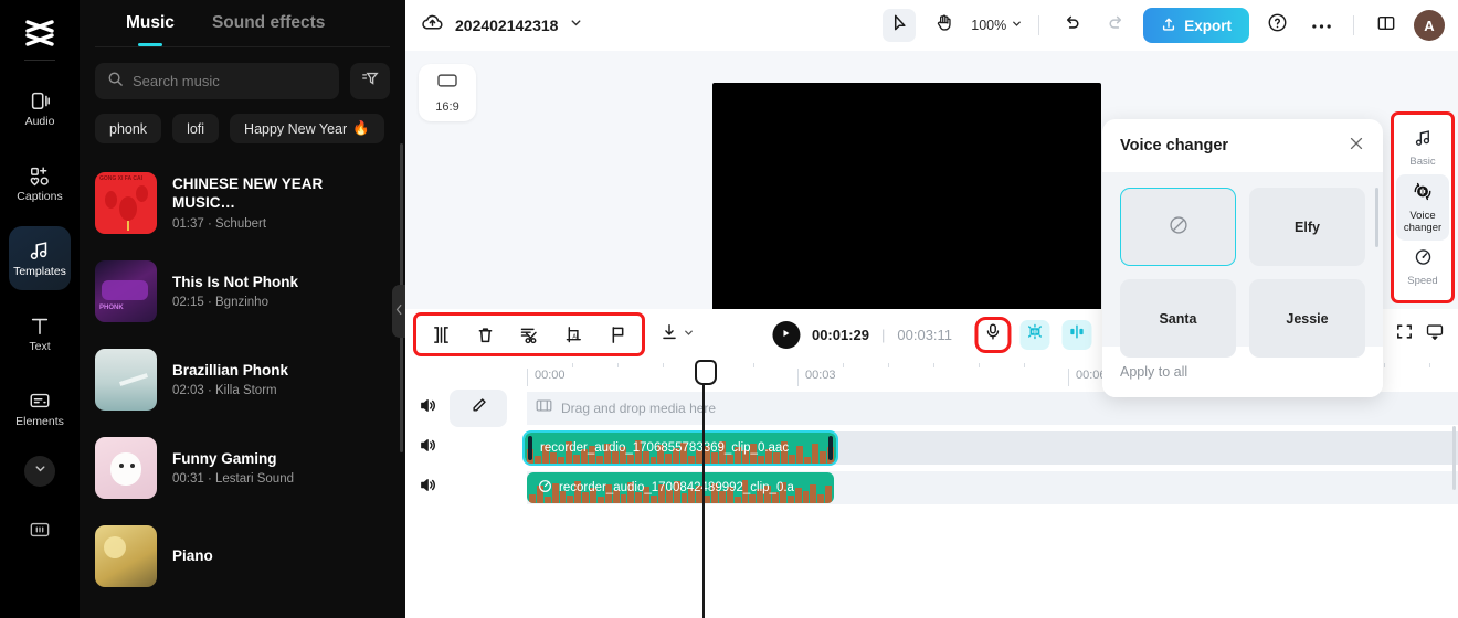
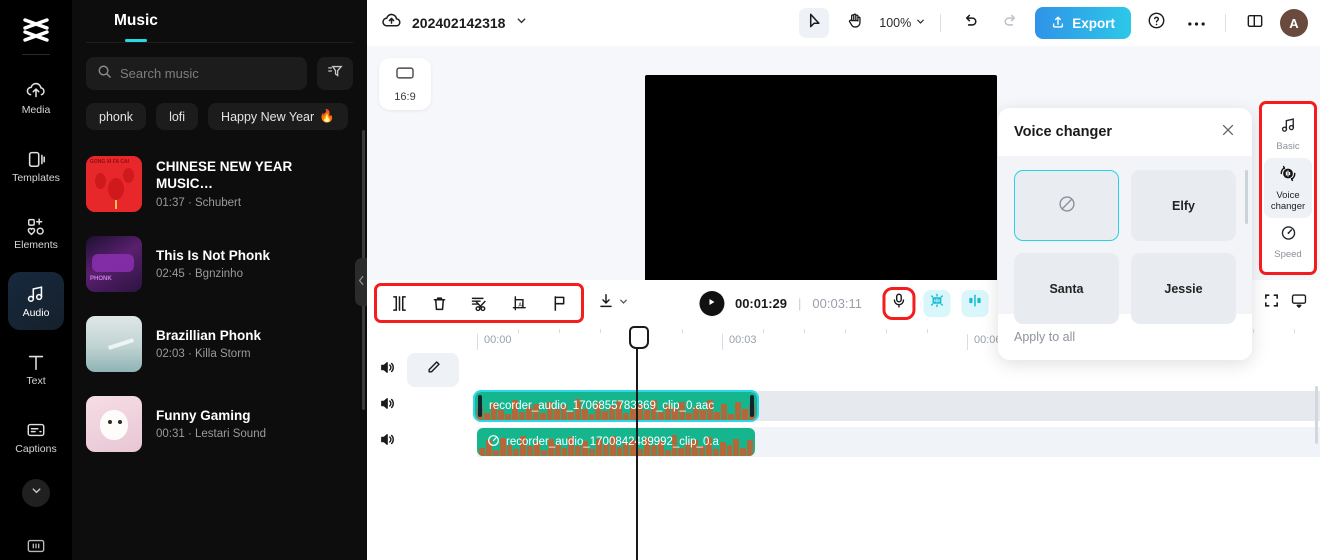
+ Media
- Audio
+ Templates
- Captions
+ Elements
- Templates
+ Audio
  Text
- Elements
+ Captions
  Music
- Sound effects
  Search music
  phonk
  lofi
  Happy New Year
  🔥
  CHINESE NEW YEAR MUSIC…
  01:37 · Schubert
  This Is Not Phonk
- 02:15 · Bgnzinho
+ 02:45 · Bgnzinho
  Brazillian Phonk
  02:03 · Killa Storm
  Funny Gaming
  00:31 · Lestari Sound
- Piano
  202402142318
  100%
  Export
  A
  16:9
  Voice changer
  Elfy
  Santa
  Jessie
  Apply to all
  Basic
  Voice changer
  Speed
  00:01:29
  |
  00:03:11
  00:00
  00:03
  00:0
- Drag and drop media here
  recorder_audio_1706855783369_clip_0.aac
  recorder_audio_170084289992_clip_0.a
